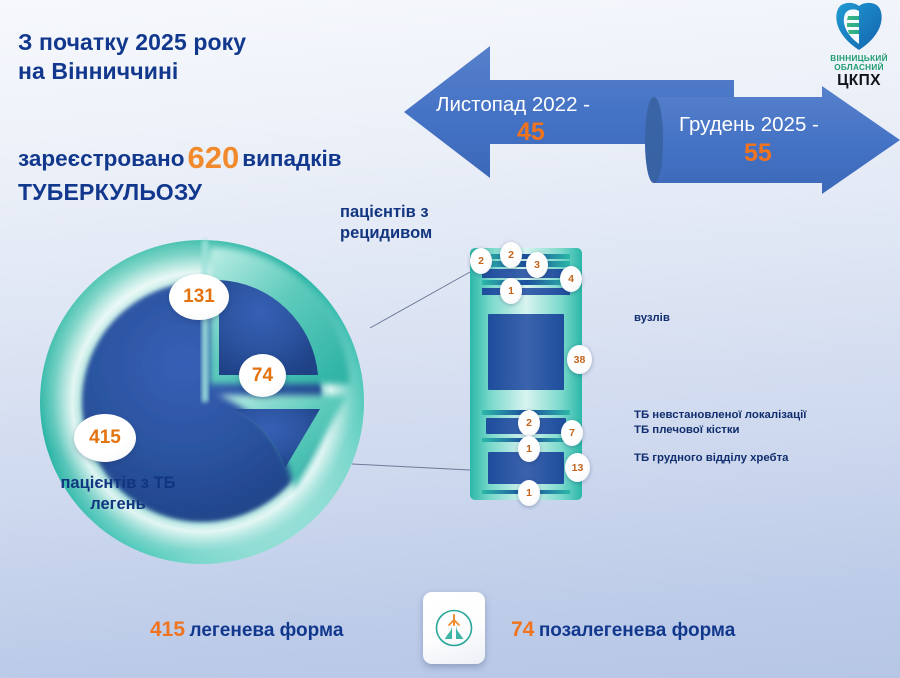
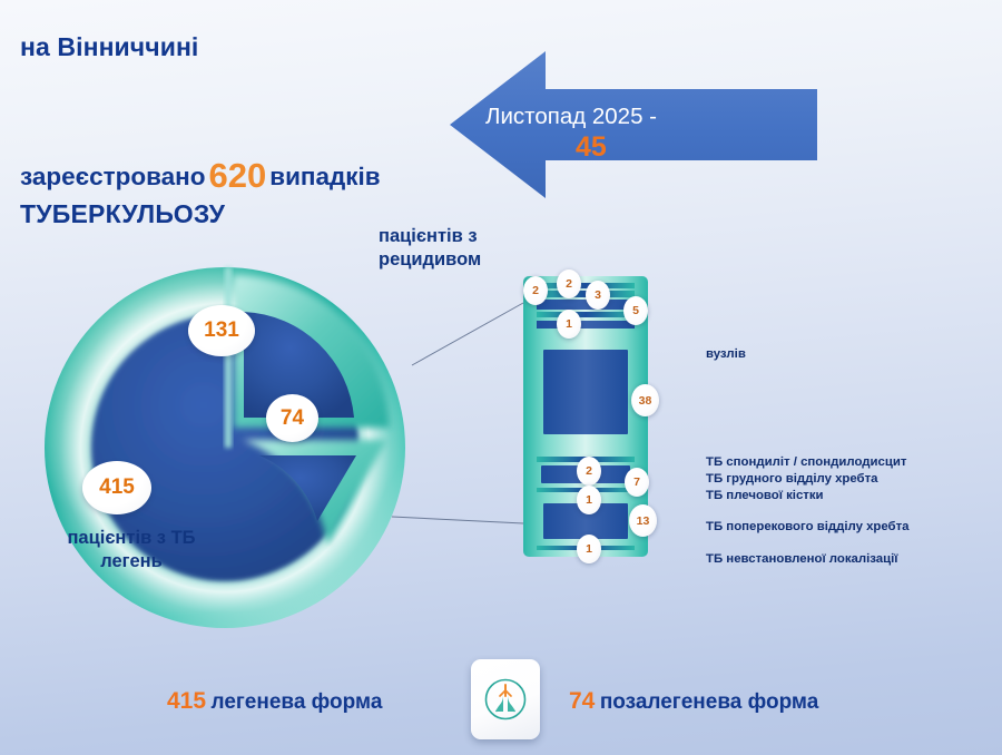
- З початку 2025 року
  на Вінниччині
  зареєстровано620випадків
  ТУБЕРКУЛЬОЗУ
- Листопад 2022 -
+ Листопад 2025 -
  45
- Грудень 2025 -
- 55
- ВІННИЦЬКИЙ
- ОБЛАСНИЙ
- ЦКПХ
  415
  131
  74
  пацієнтів з
  рецидивом
  пацієнтів з ТБ
  легень
  2
  2
  3
- 4
+ 5
  1
  38
  2
  7
  1
  13
  1
  вузлів
+ ТБ спондиліт / спондилодисцит
- ТБ невстановленої локалізації
+ ТБ грудного відділу хребта
  ТБ плечової кістки
+ ТБ поперекового відділу хребта
- ТБ грудного відділу хребта
+ ТБ невстановленої локалізації
  415 легенева форма
  74 позалегенева форма
